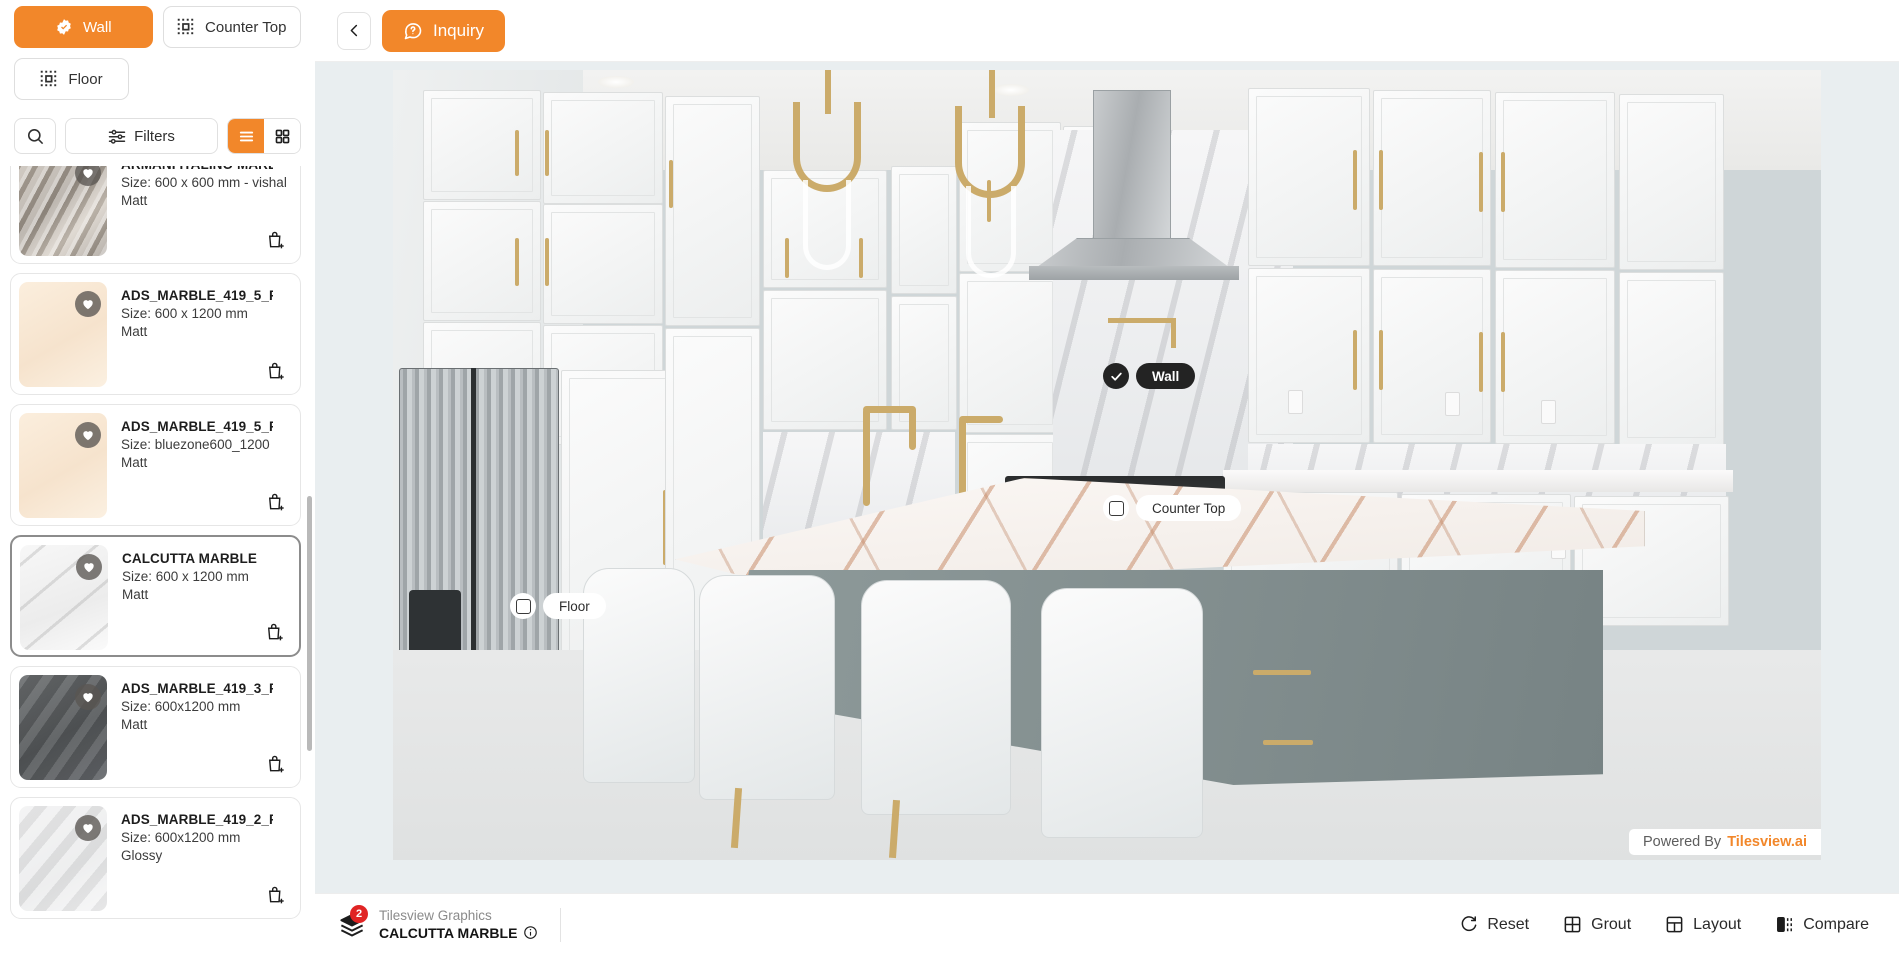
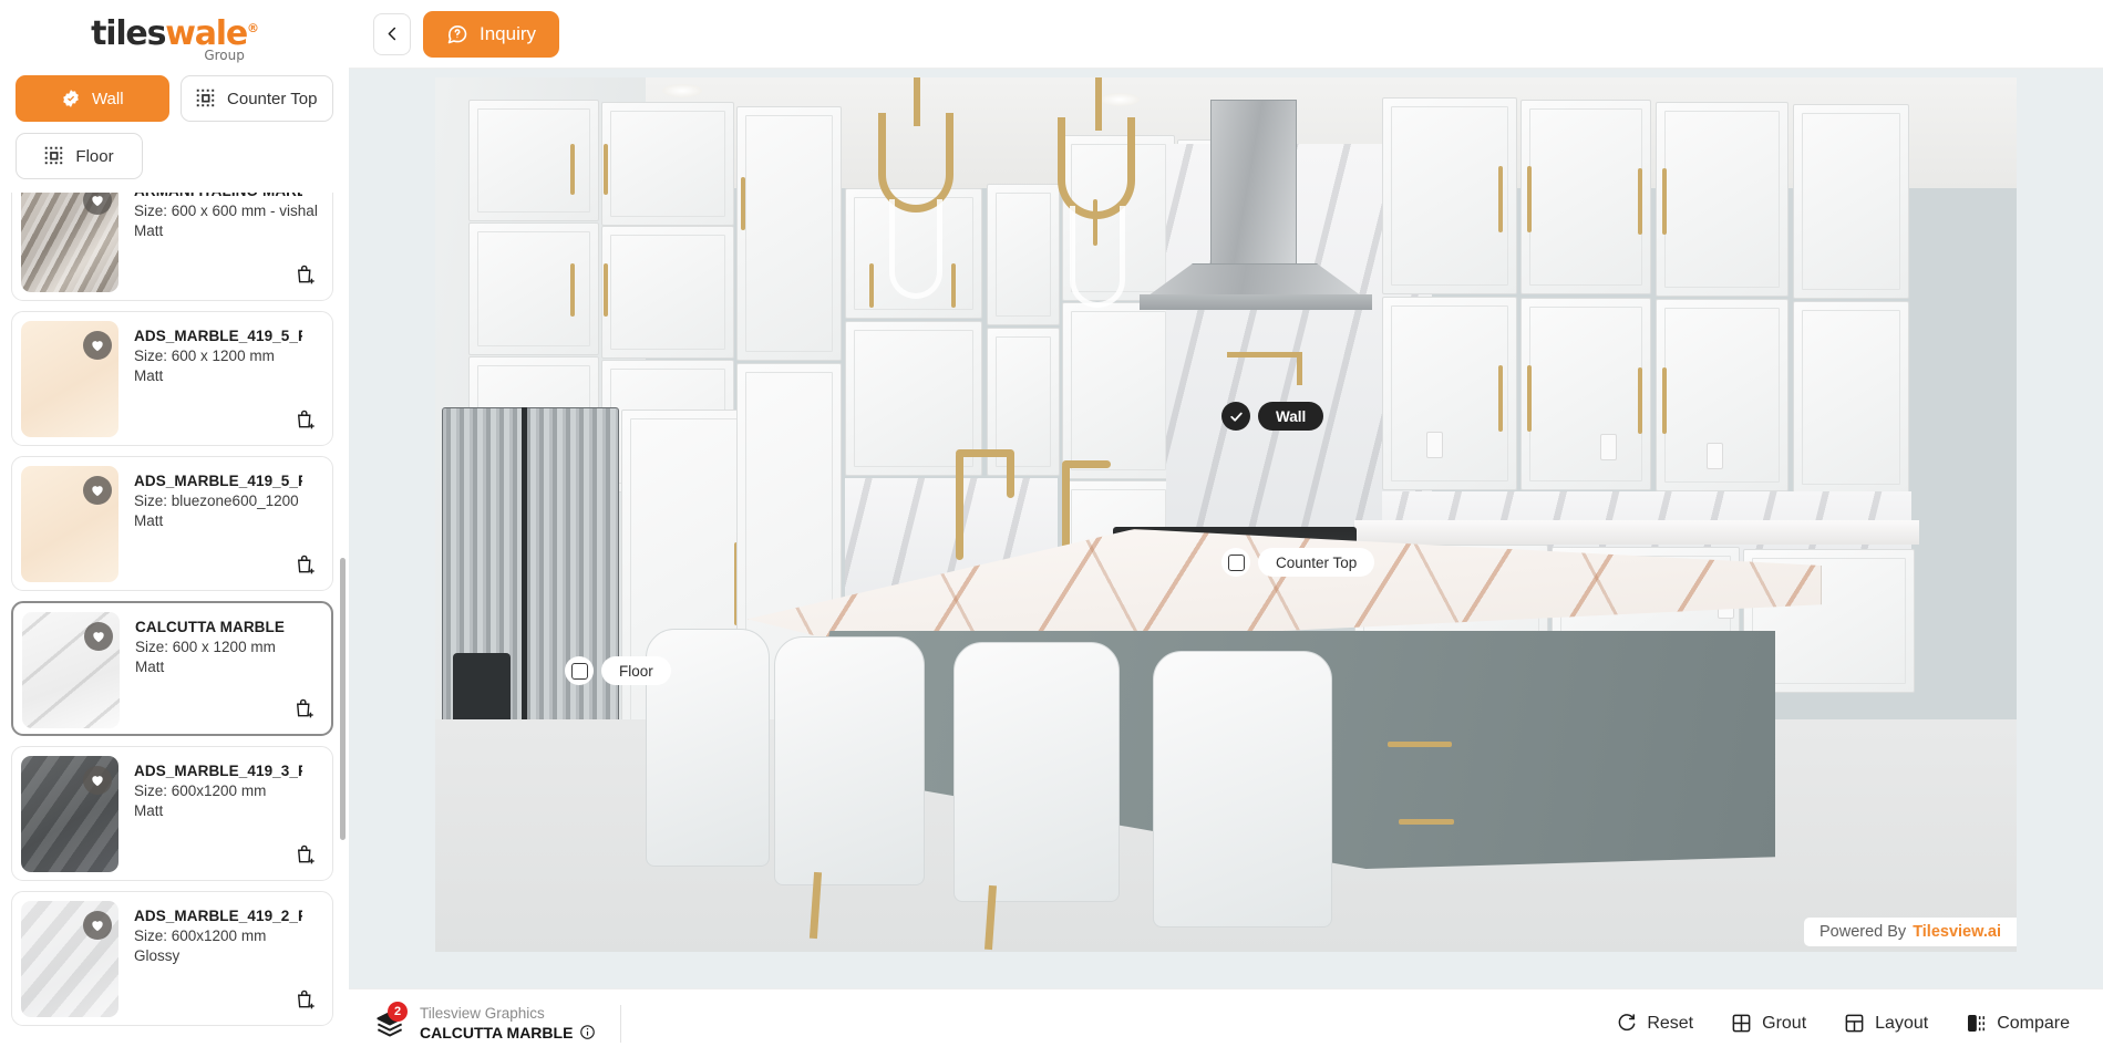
+ tileswale®
+ Group
  Wall
  Counter Top
  Floor
- Filters
  Size: 600 x 600 mm - vishal
  Matt
  ADS_MARBLE_419_5_
  Size: 600 x 1200 mm
  Matt
  ADS_MARBLE_419_5_
  Size: bluezone600_1200
  Matt
  CALCUTTA MARBLE
  Size: 600 x 1200 mm
  Matt
  ADS_MARBLE_419_3_
  Size: 600x1200 mm
  Matt
  ADS_MARBLE_419_2_
  Size: 600x1200 mm
  Glossy
  Inquiry
  Wall
  Counter Top
  Floor
  Powered By
  Tilesview.ai
  2
  Tilesview Graphics
  CALCUTTA MARBLE
  Reset
  Grout
  Layout
  Compare
